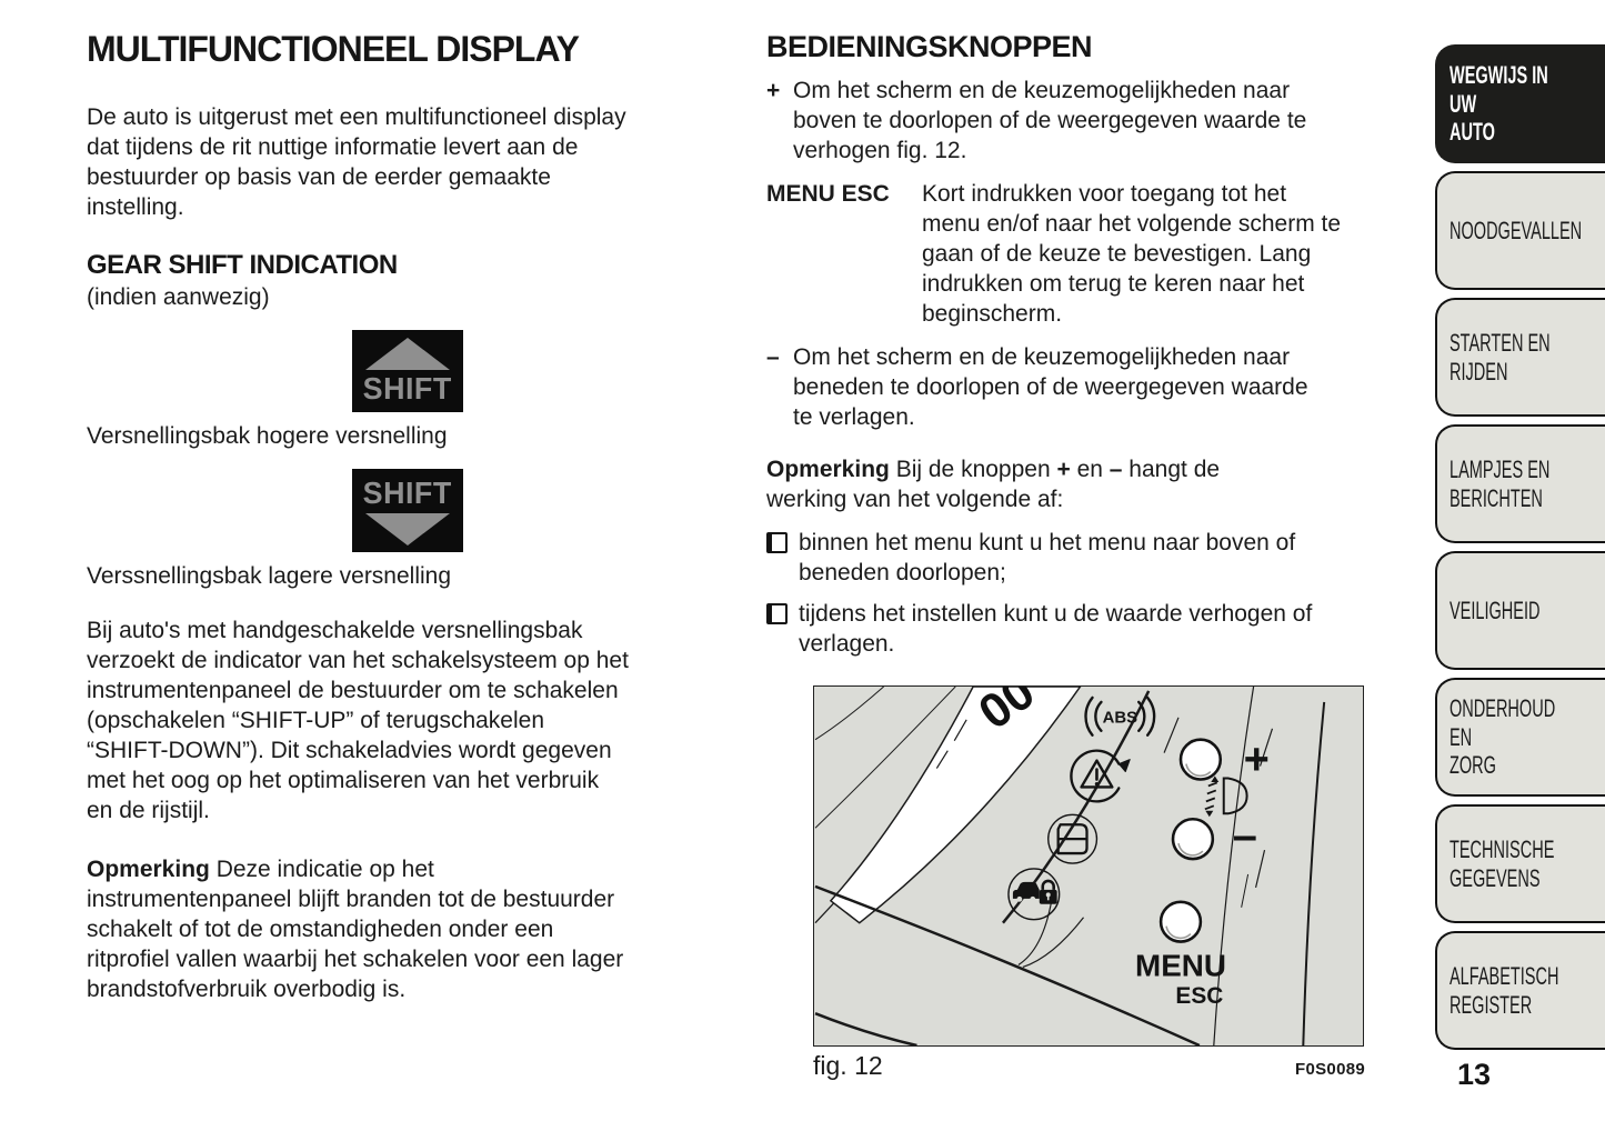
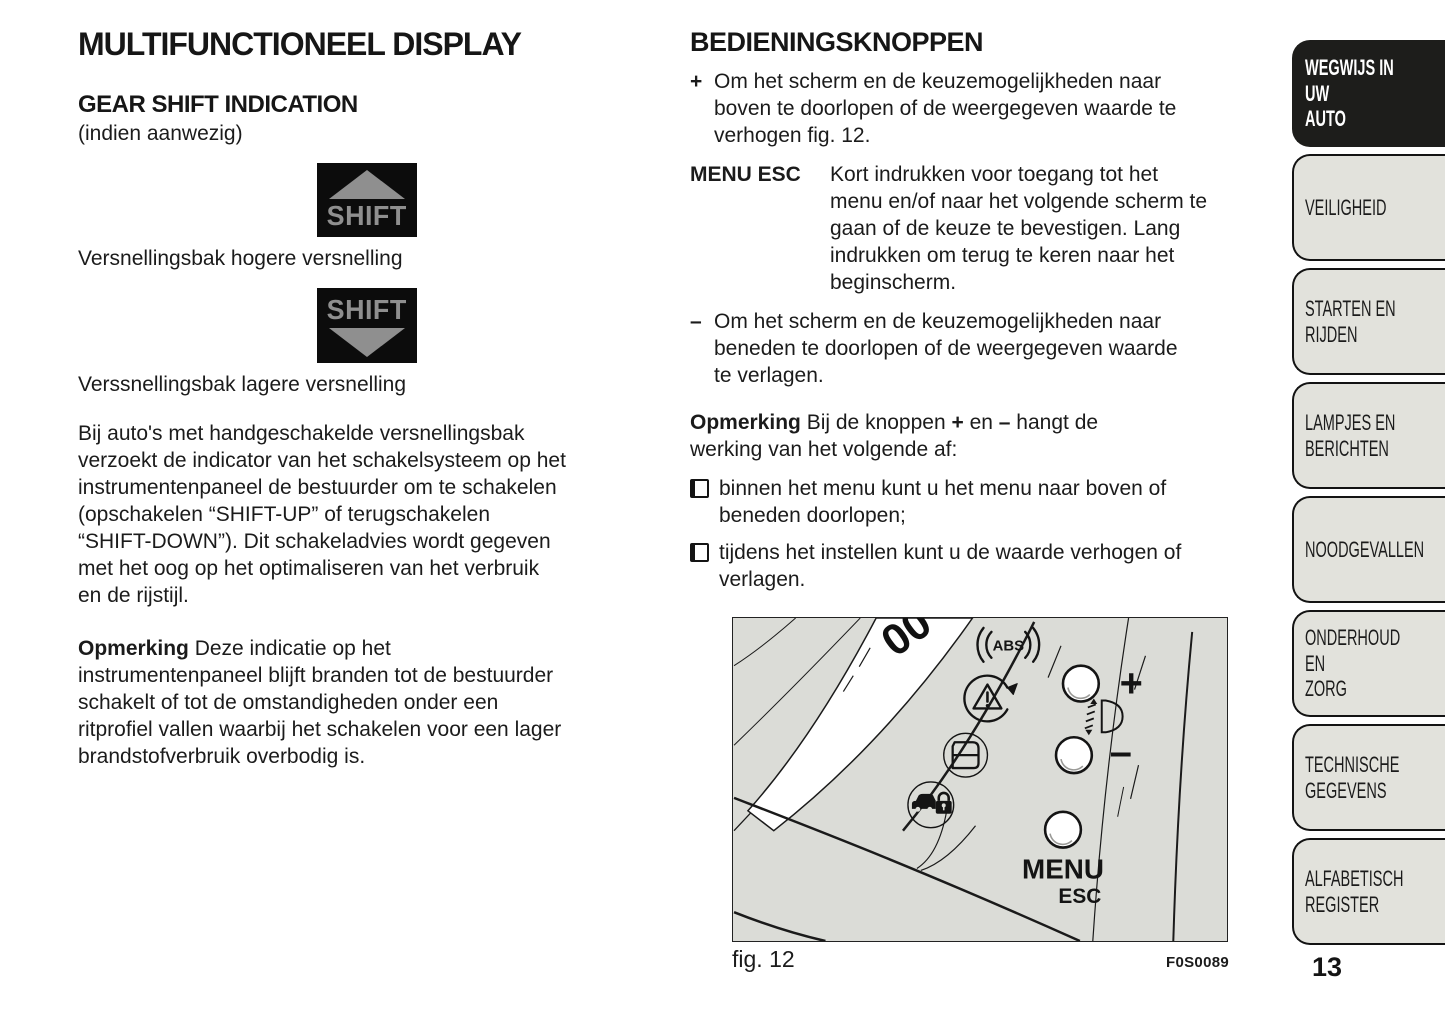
  MULTIFUNCTIONEEL DISPLAY
- De auto is uitgerust met een multifunctioneel display
- dat tijdens de rit nuttige informatie levert aan de
- bestuurder op basis van de eerder gemaakte
- instelling.
  GEAR SHIFT INDICATION
  (indien aanwezig)
  SHIFT
  Versnellingsbak hogere versnelling
  SHIFT
  Verssnellingsbak lagere versnelling
  Bij auto's met handgeschakelde versnellingsbak
  verzoekt de indicator van het schakelsysteem op het
  instrumentenpaneel de bestuurder om te schakelen
  (opschakelen “SHIFT-UP” of terugschakelen
  “SHIFT-DOWN”). Dit schakeladvies wordt gegeven
  met het oog op het optimaliseren van het verbruik
  en de rijstijl.
  Opmerking Deze indicatie op het
  instrumentenpaneel blijft branden tot de bestuurder
  schakelt of tot de omstandigheden onder een
  ritprofiel vallen waarbij het schakelen voor een lager
  brandstofverbruik overbodig is.
  BEDIENINGSKNOPPEN
  +
  Om het scherm en de keuzemogelijkheden naar
  boven te doorlopen of de weergegeven waarde te
  verhogen fig. 12.
  MENU ESC
  Kort indrukken voor toegang tot het
  menu en/of naar het volgende scherm te
  gaan of de keuze te bevestigen. Lang
  indrukken om terug te keren naar het
  beginscherm.
  –
  Om het scherm en de keuzemogelijkheden naar
  beneden te doorlopen of de weergegeven waarde
  te verlagen.
  Opmerking Bij de knoppen + en – hangt de
  werking van het volgende af:
  binnen het menu kunt u het menu naar boven of
  beneden doorlopen;
  tijdens het instellen kunt u de waarde verhogen of
  verlagen.
  ABS
  +
  –
  MENU
  ESC
  fig. 12
  F0S0089
  WEGWIJS IN UW
  AUTO
- NOODGEVALLEN
+ VEILIGHEID
  STARTEN EN RIJDEN
  LAMPJES EN
  BERICHTEN
- VEILIGHEID
+ NOODGEVALLEN
  ONDERHOUD EN
  ZORG
  TECHNISCHE
  GEGEVENS
  ALFABETISCH
  REGISTER
  13
